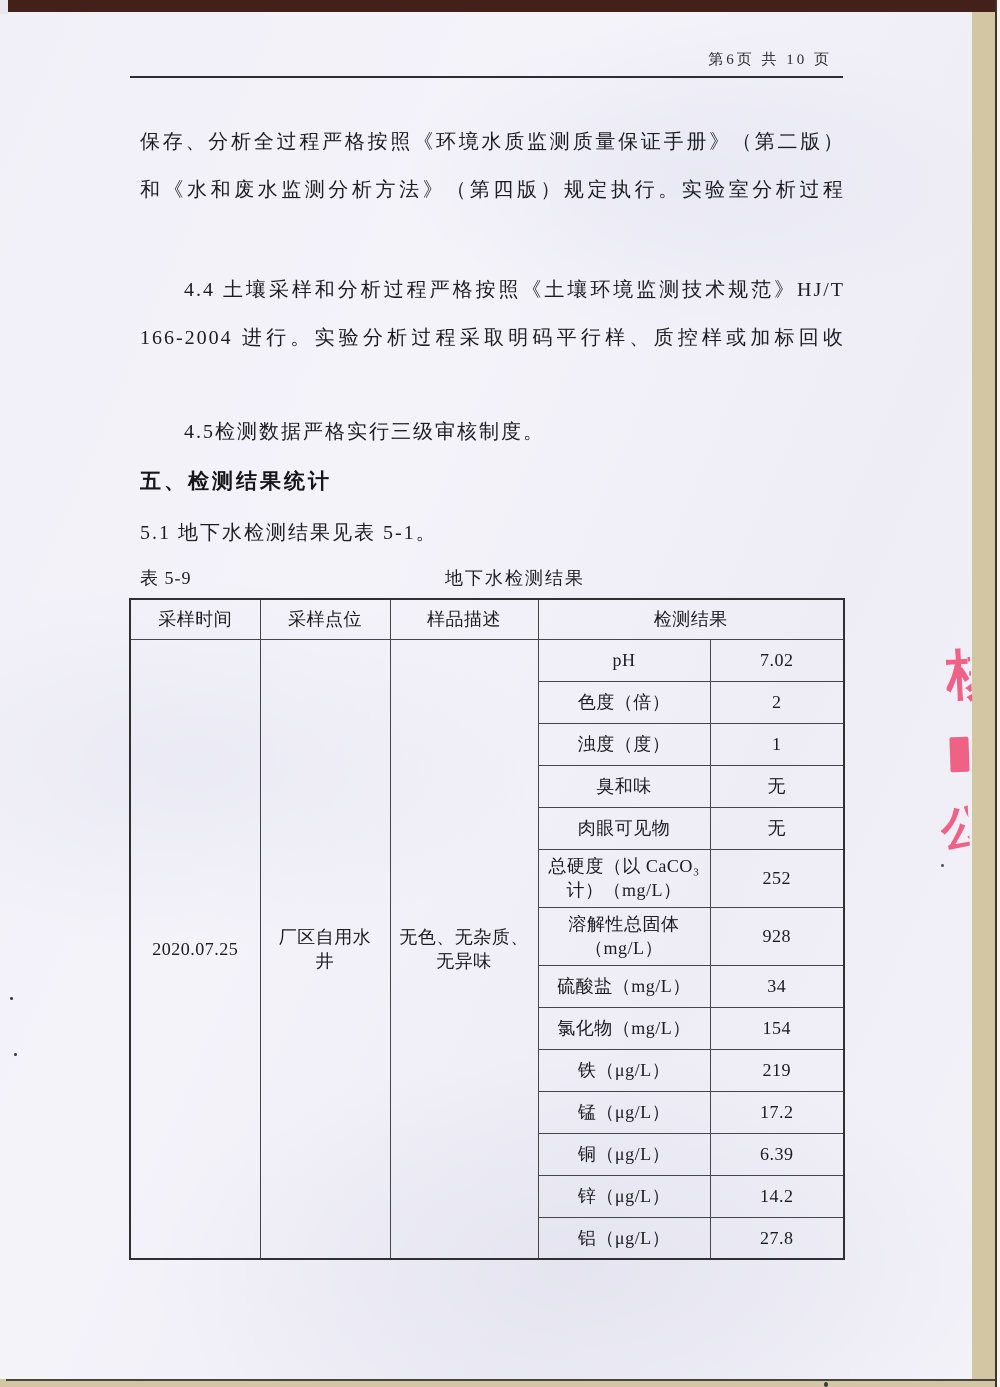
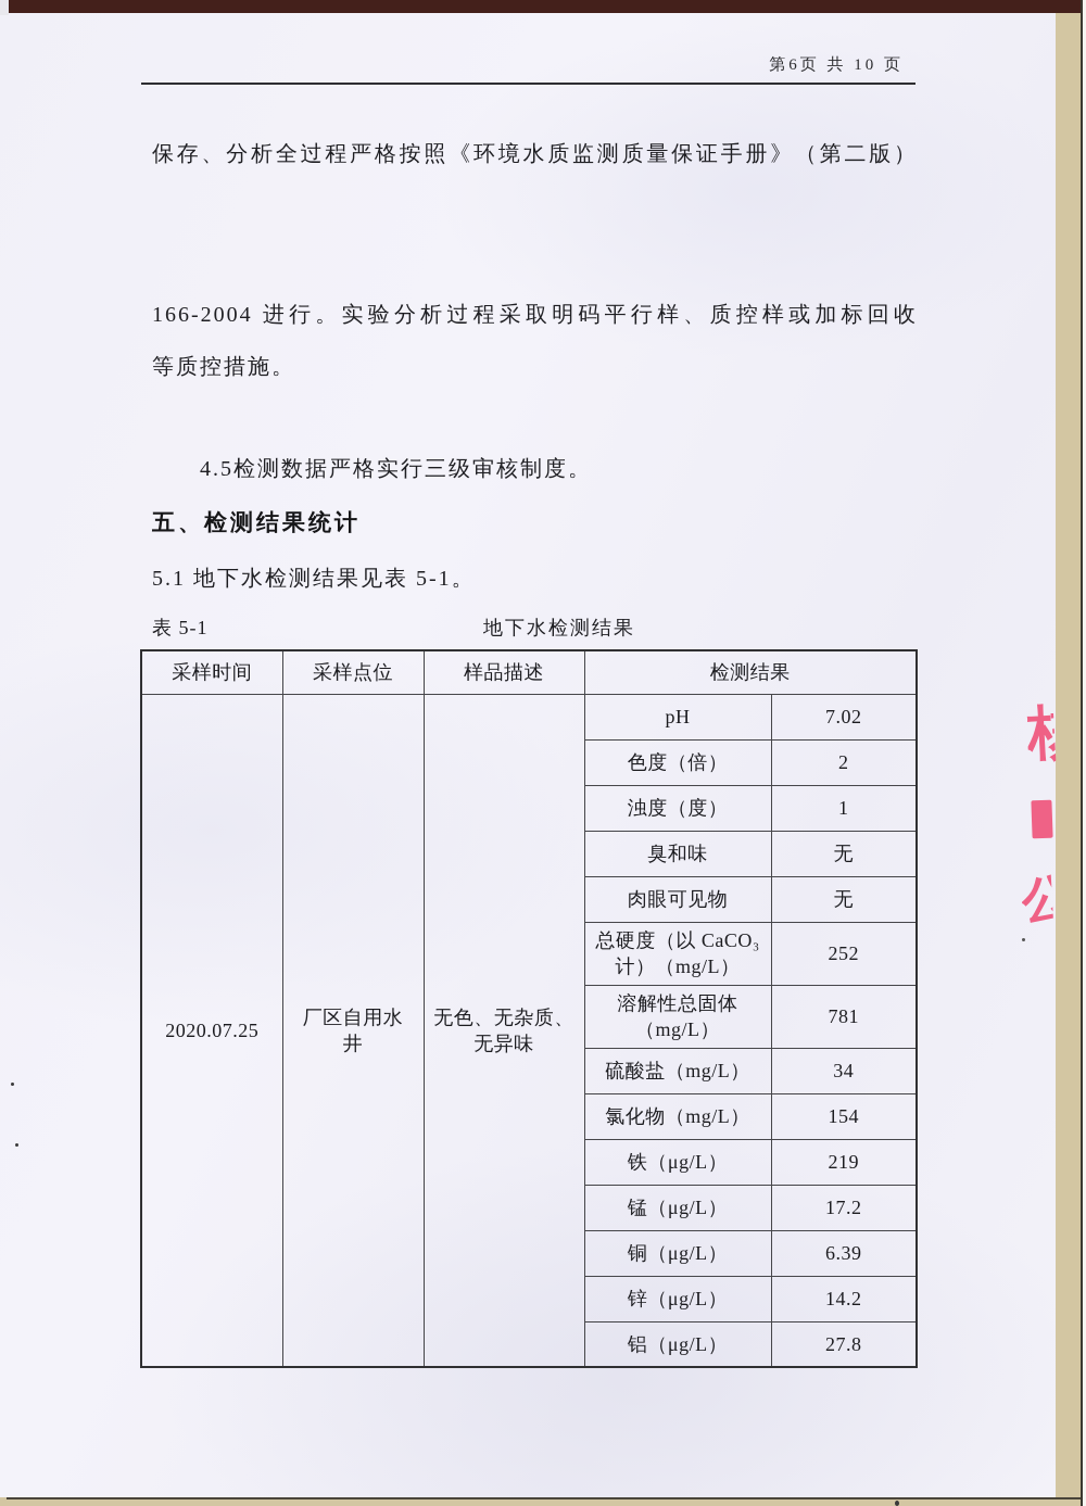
  第6页 共 10 页
  保存、分析全过程严格按照《环境水质监测质量保证手册》（第二版）
- 和《水和废水监测分析方法》（第四版）规定执行。实验室分析过程
- 4.4 土壤采样和分析过程严格按照《土壤环境监测技术规范》HJ/T
  166-2004 进行。实验分析过程采取明码平行样、质控样或加标回收
+ 等质控措施。
  4.5检测数据严格实行三级审核制度。
  五、检测结果统计
  5.1 地下水检测结果见表 5-1。
- 表 5-9
+ 表 5-1
  地下水检测结果
  采样时间	采样点位	样品描述	检测结果
  2020.07.25	厂区自用水井	无色、无杂质、无异味	pH	7.02
  色度（倍）	2
  浊度（度）	1
  臭和味	无
  肉眼可见物	无
  总硬度（以 CaCO₃ 计）（mg/L）	252
- 溶解性总固体（mg/L）	928
+ 溶解性总固体（mg/L）	781
  硫酸盐（mg/L）	34
  氯化物（mg/L）	154
  铁（μg/L）	219
  锰（μg/L）	17.2
  铜（μg/L）	6.39
  锌（μg/L）	14.2
  铝（μg/L）	27.8
